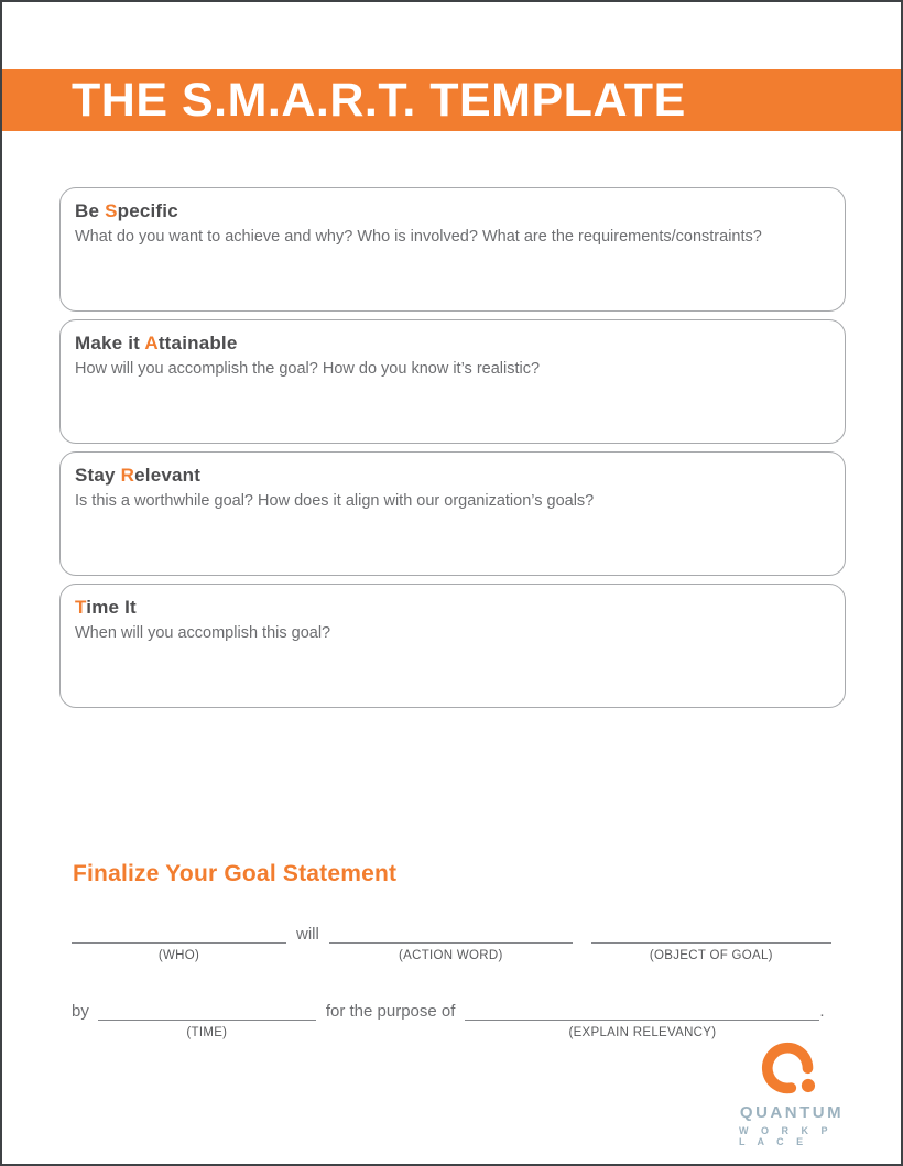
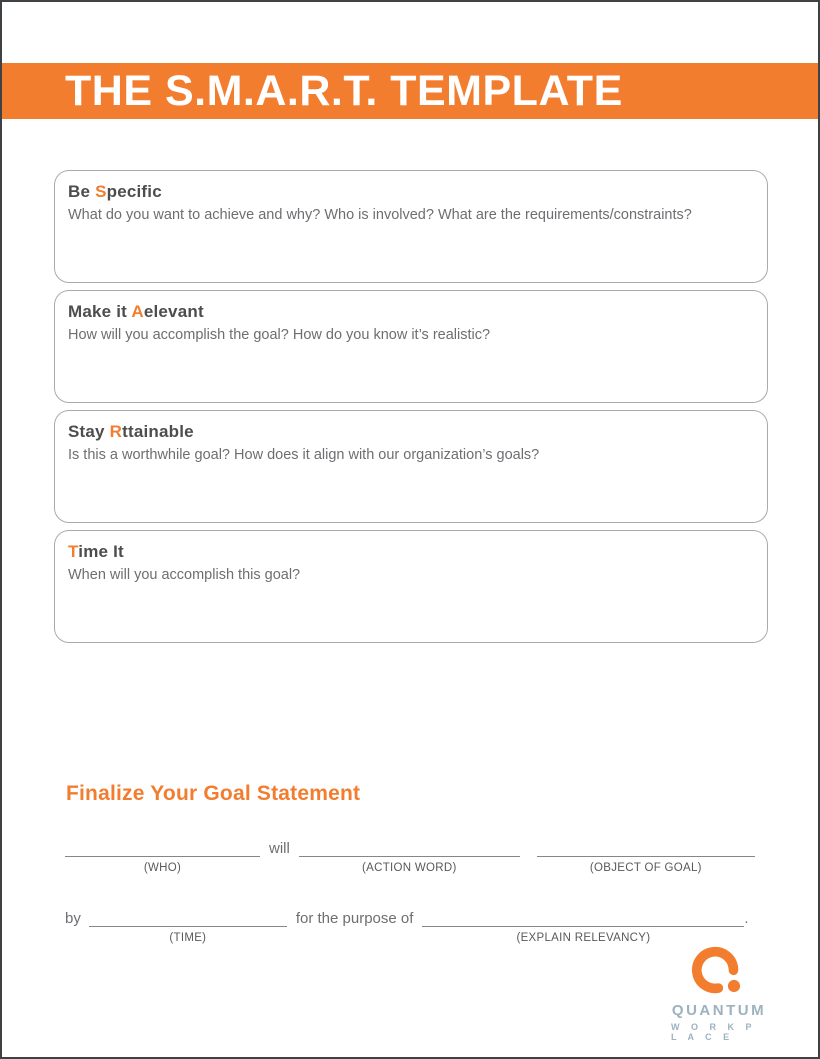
  THE S.M.A.R.T. TEMPLATE
  Be Specific
  What do you want to achieve and why? Who is involved? What are the requirements/constraints?
- Make it Attainable
+ Make it Aelevant
  How will you accomplish the goal? How do you know it’s realistic?
- Stay Relevant
+ Stay Rttainable
  Is this a worthwhile goal? How does it align with our organization’s goals?
  Time It
  When will you accomplish this goal?
  Finalize Your Goal Statement
  (WHO)
  will
  (ACTION WORD)
  (OBJECT OF GOAL)
  by
  (TIME)
  for the purpose of
  (EXPLAIN RELEVANCY)
  .
  QUANTUM
  W O R K P L A C E
